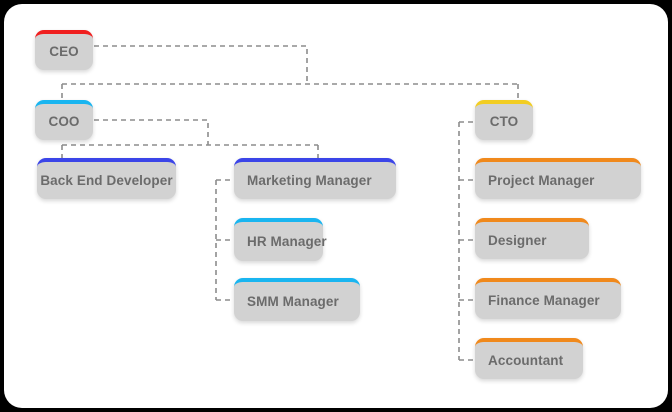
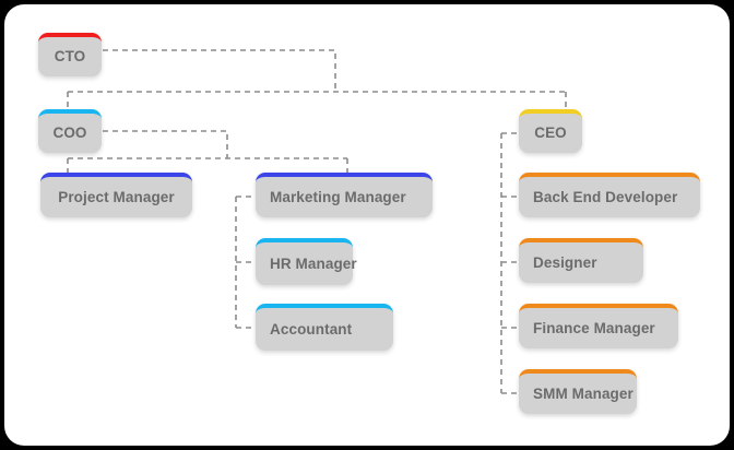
- CEO
+ CTO
  COO
- CTO
+ CEO
- Back End Developer
+ Project Manager
  Marketing Manager
  HR Manager
- SMM Manager
+ Accountant
- Project Manager
+ Back End Developer
  Designer
  Finance Manager
- Accountant
+ SMM Manager
